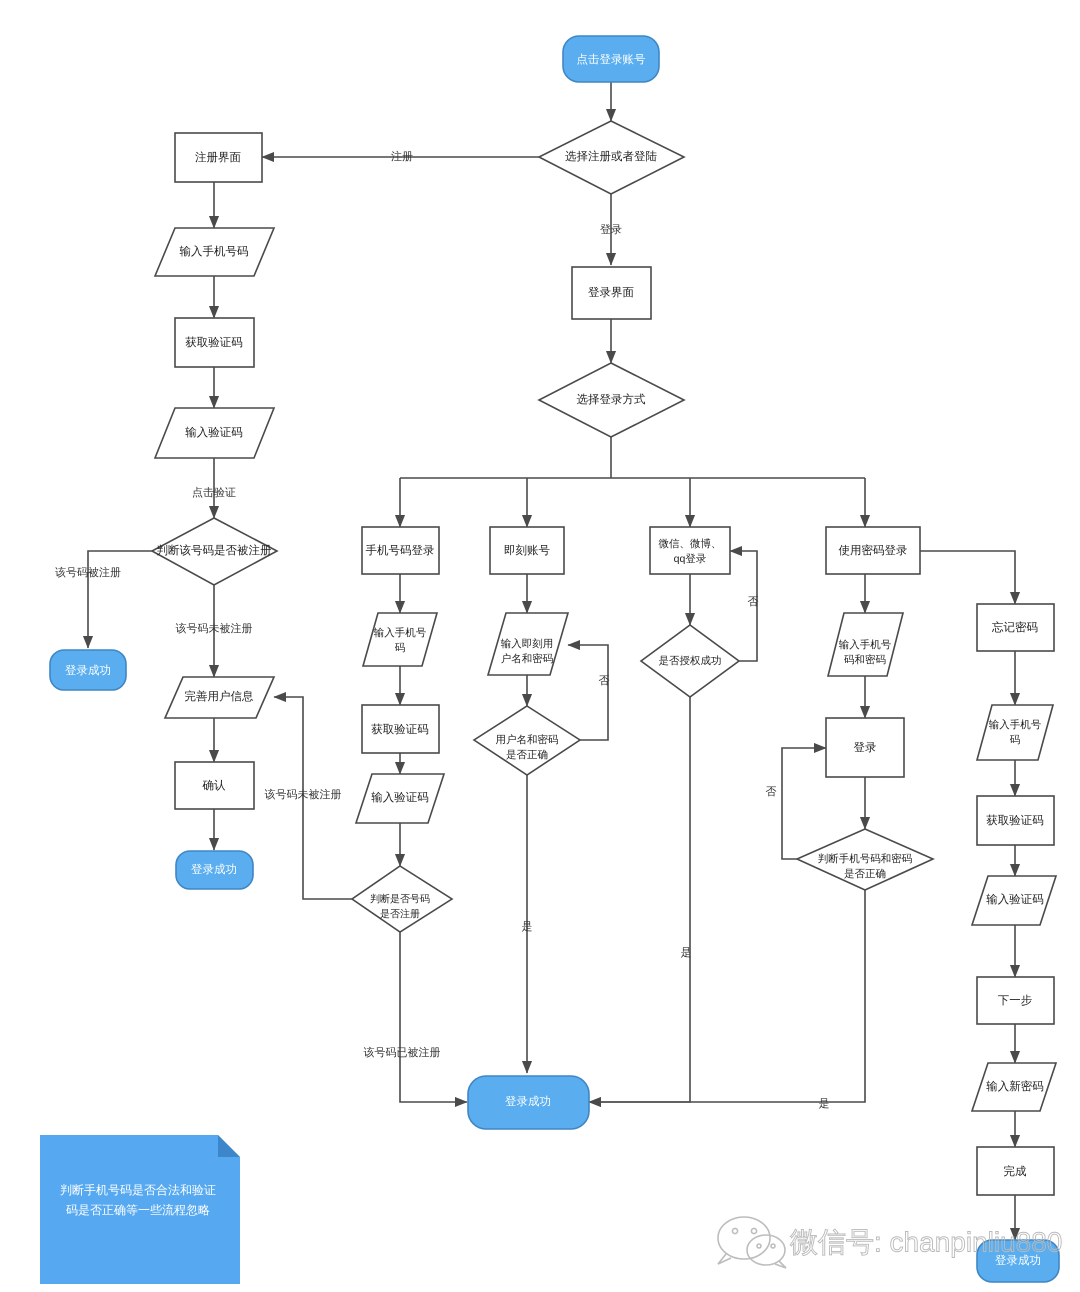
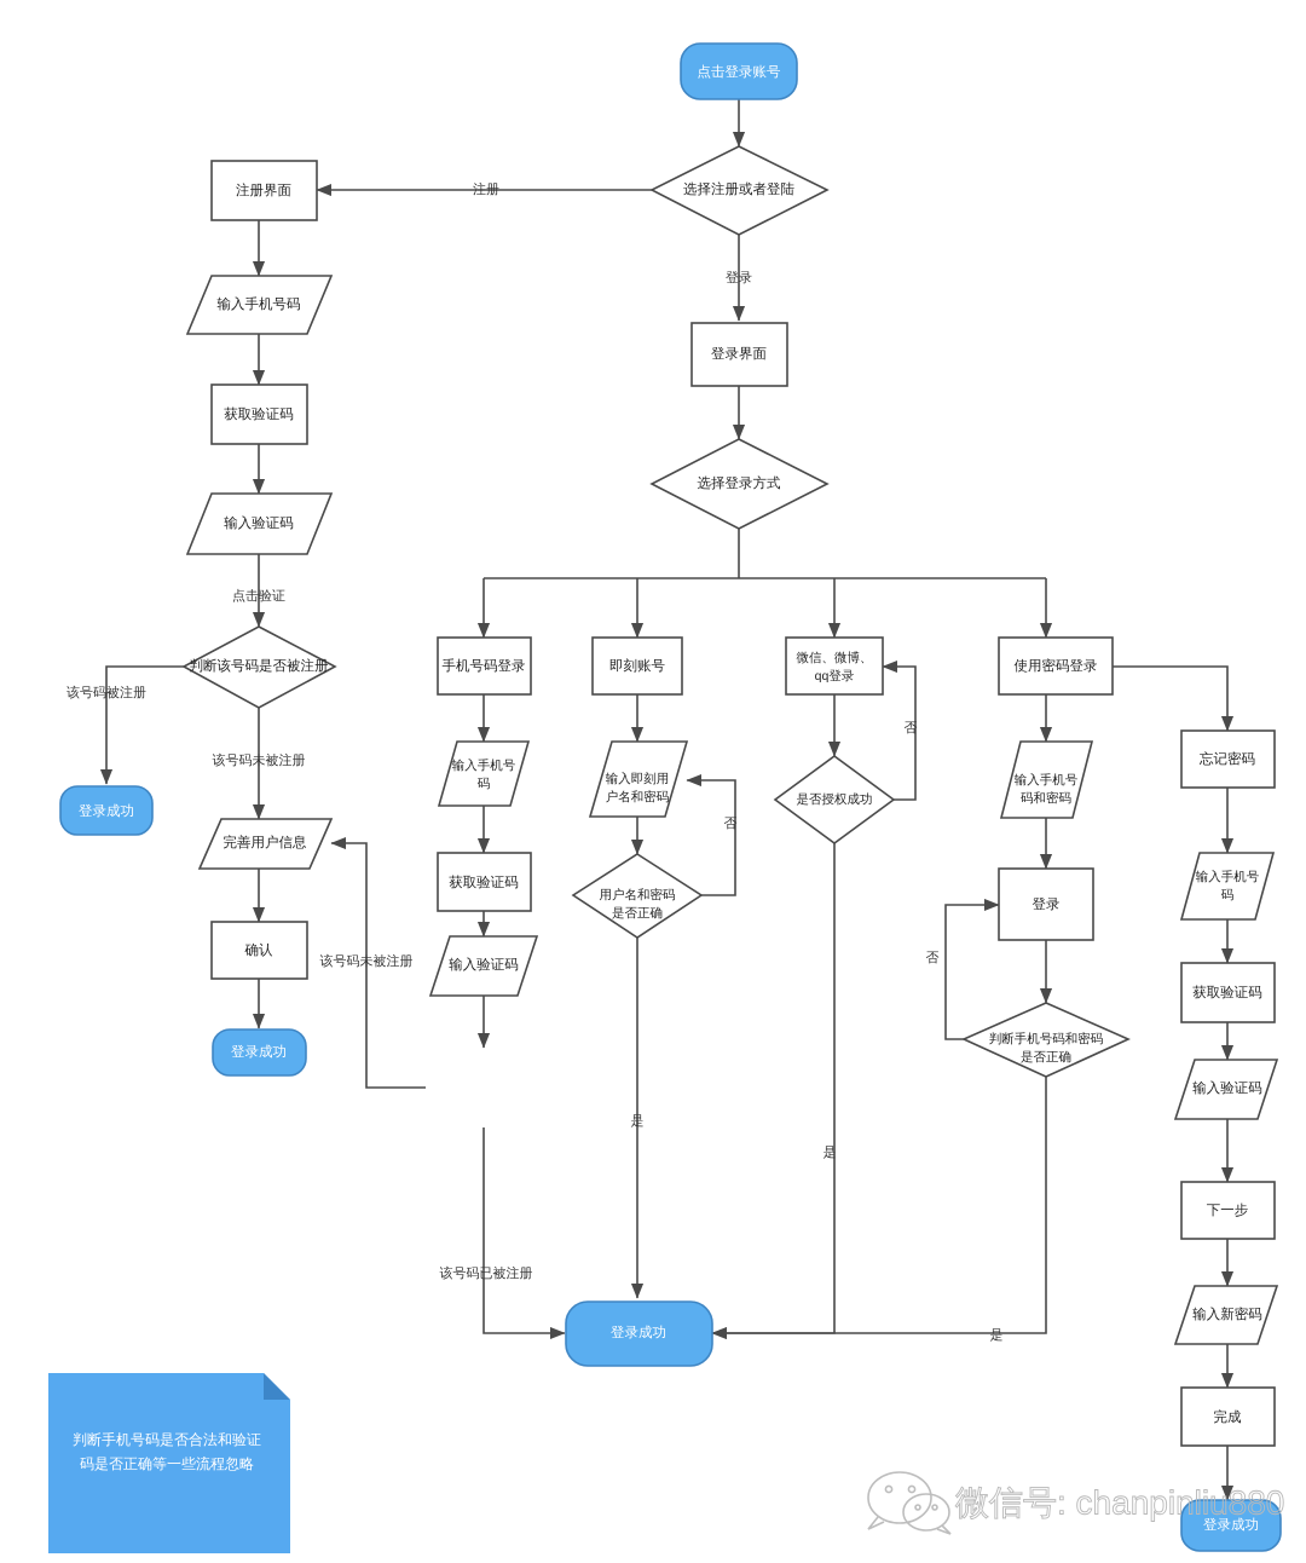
  点击登录账号
  选择注册或者登陆
  注册
  登录
  注册界面
  输入手机号码
  获取验证码
  输入验证码
  点击验证
  判断该号码是否被注册
  该号码被注册
  该号码未被注册
  登录成功
  完善用户信息
  该号码未被注册
  确认
  登录成功
  登录界面
  选择登录方式
  手机号码登录
  输入手机号码
  获取验证码
  输入验证码
- 判断是否号码是否注册
  该号码已被注册
  即刻账号
  输入即刻用户名和密码
  用户名和密码是否正确
  否
  是
  微信、微博、 qq登录
  是否授权成功
  否
  是
  使用密码登录
  输入手机号码和密码
  登录
  判断手机号码和密码是否正确
  否
  是
  忘记密码
  输入手机号码
  获取验证码
  输入验证码
  下一步
  输入新密码
  完成
  登录成功
  登录成功
  判断手机号码是否合法和验证
  码是否正确等一些流程忽略
  微信号: chanpinliu880
